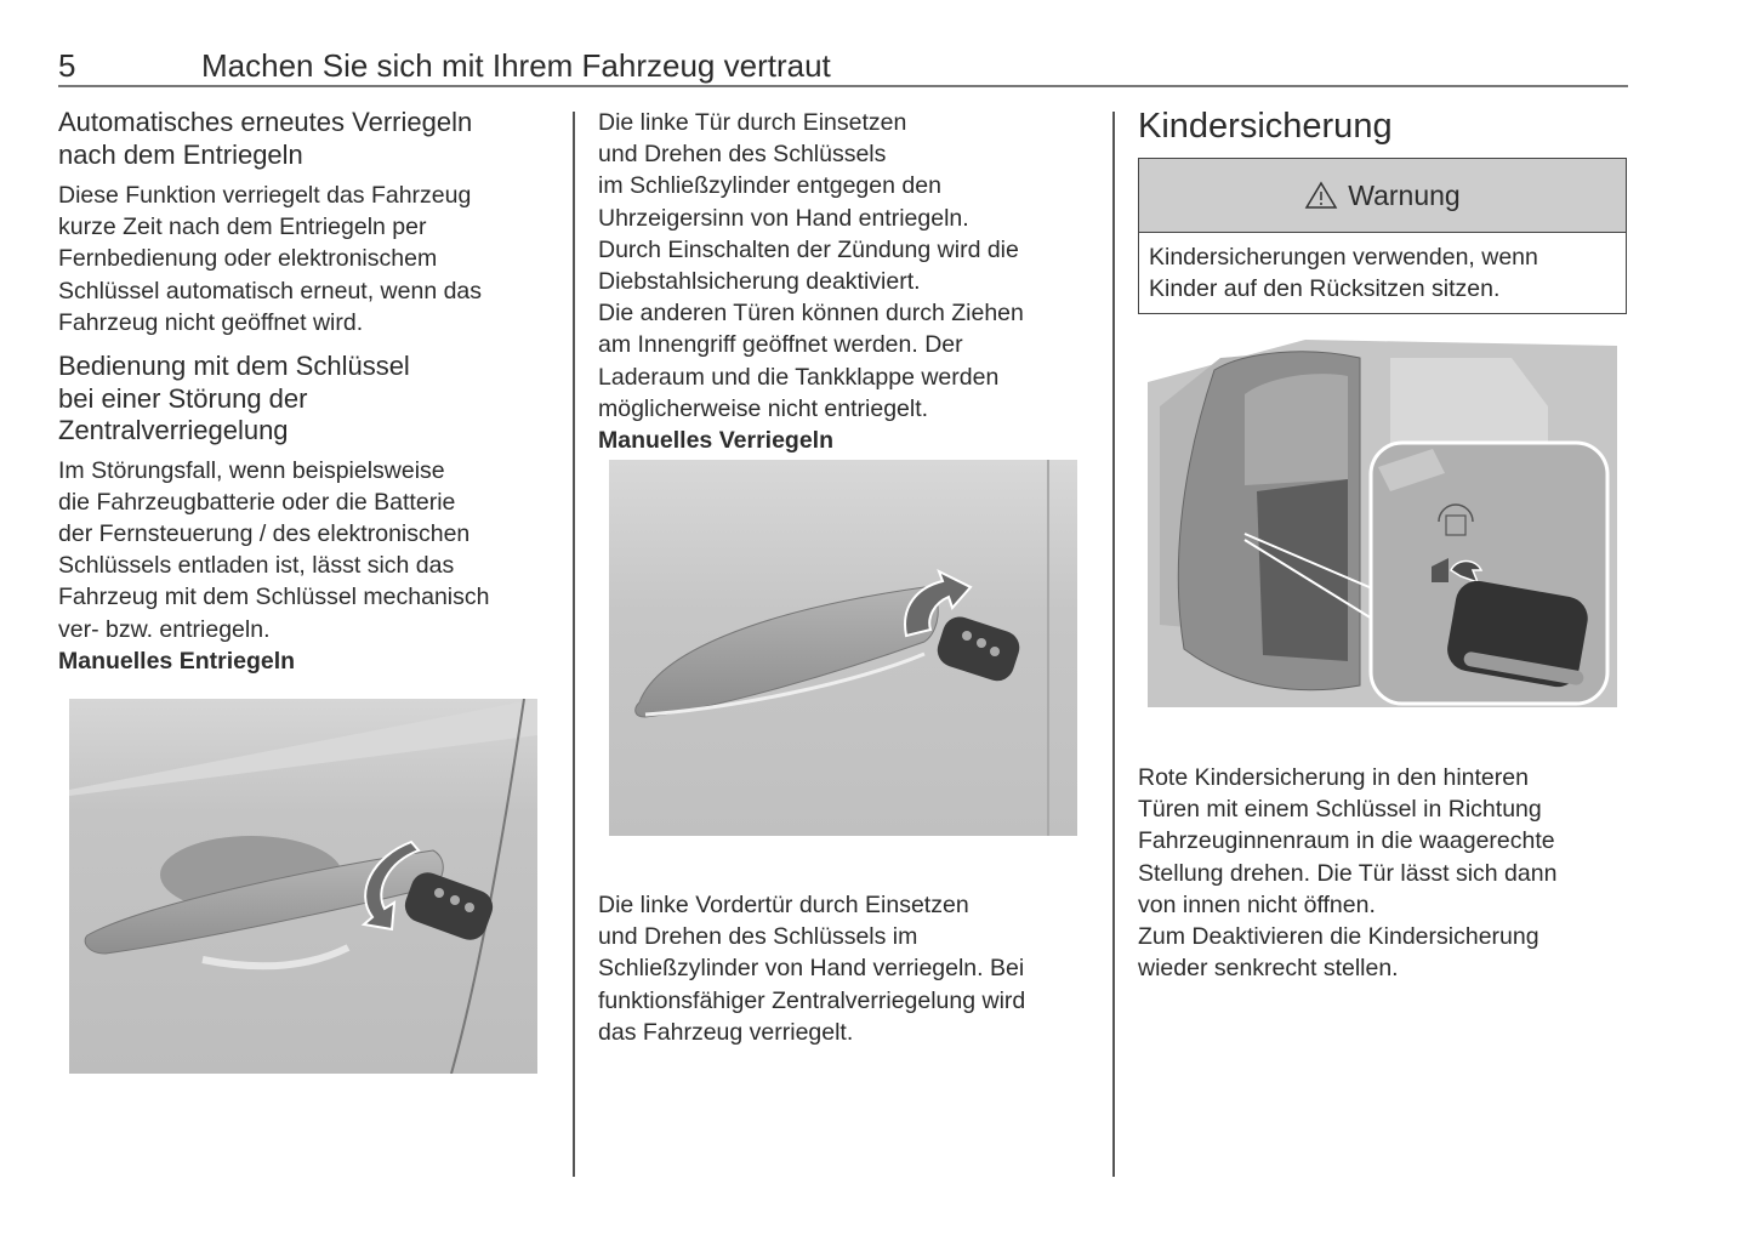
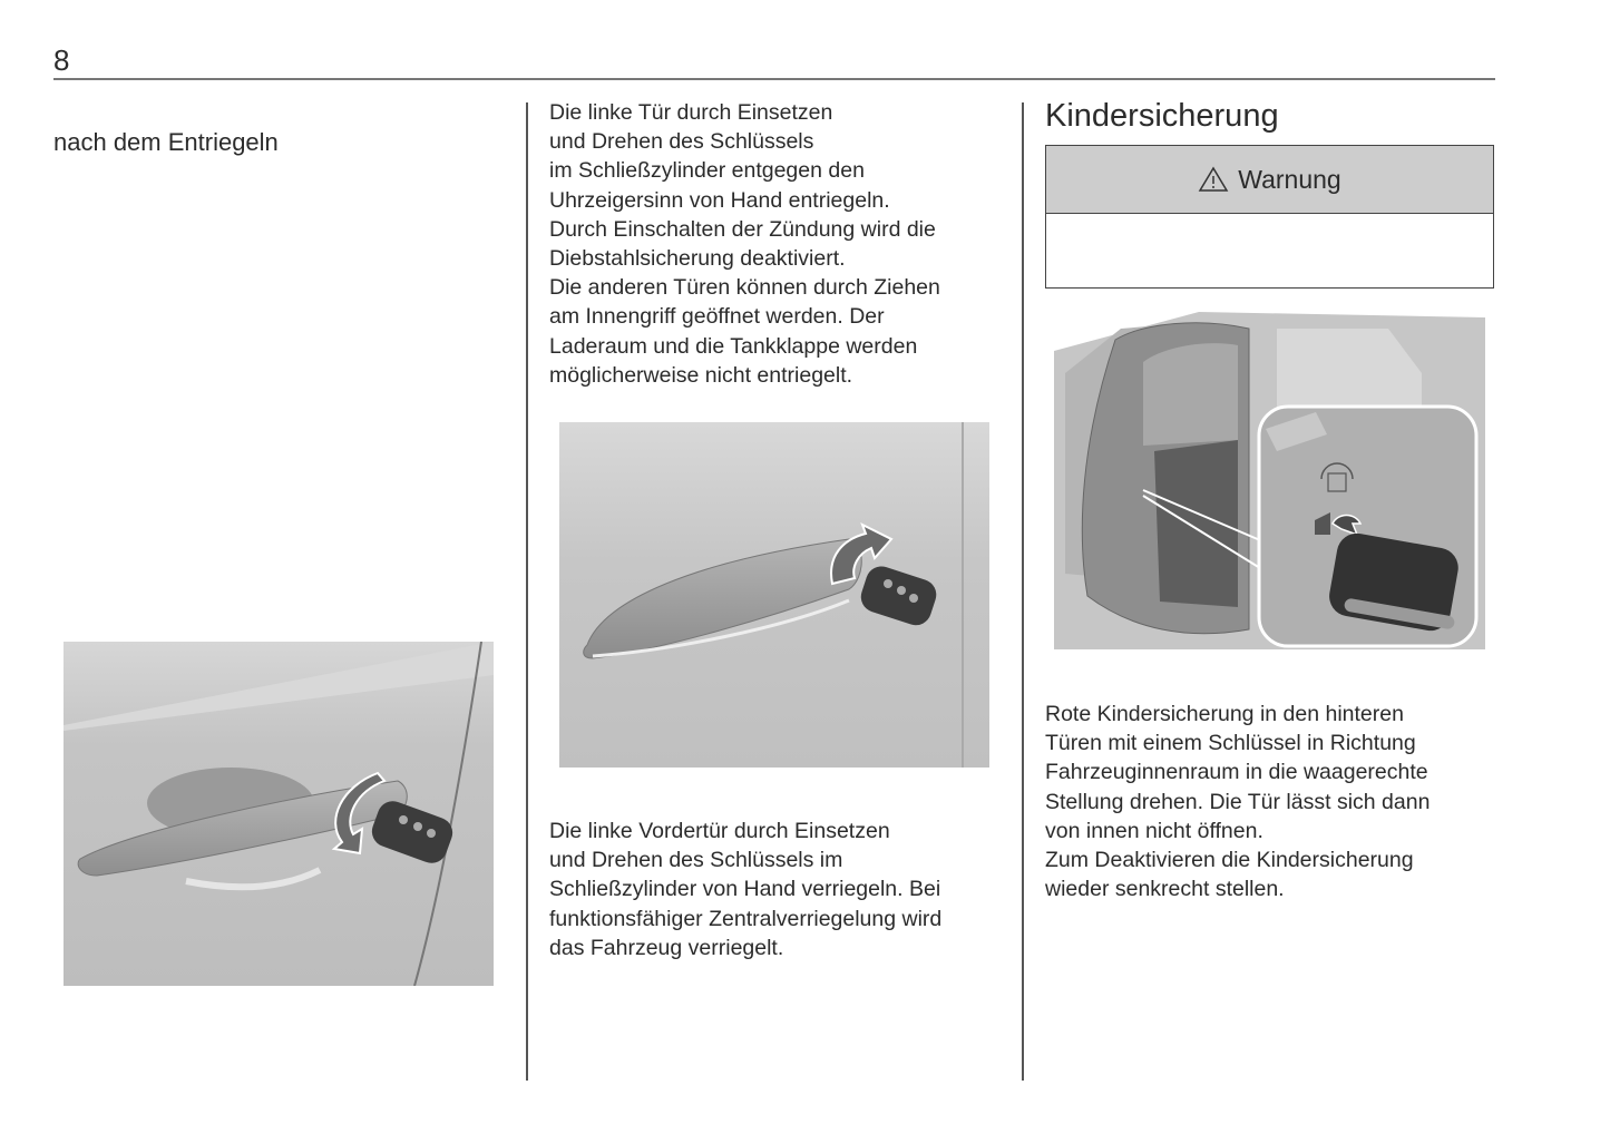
- 5
+ 8
- Machen Sie sich mit Ihrem Fahrzeug vertraut
- Automatisches erneutes Verriegeln
  nach dem Entriegeln
- Diese Funktion verriegelt das Fahrzeug
- kurze Zeit nach dem Entriegeln per
- Fernbedienung oder elektronischem
- Schlüssel automatisch erneut, wenn das
- Fahrzeug nicht geöffnet wird.
- Bedienung mit dem Schlüssel
- bei einer Störung der
- Zentralverriegelung
- Im Störungsfall, wenn beispielsweise
- die Fahrzeugbatterie oder die Batterie
- der Fernsteuerung / des elektronischen
- Schlüssels entladen ist, lässt sich das
- Fahrzeug mit dem Schlüssel mechanisch
- ver- bzw. entriegeln.
- Manuelles Entriegeln
  Die linke Tür durch Einsetzen
  und Drehen des Schlüssels
  im Schließzylinder entgegen den
  Uhrzeigersinn von Hand entriegeln.
  Durch Einschalten der Zündung wird die
  Diebstahlsicherung deaktiviert.
  Die anderen Türen können durch Ziehen
  am Innengriff geöffnet werden. Der
  Laderaum und die Tankklappe werden
  möglicherweise nicht entriegelt.
- Manuelles Verriegeln
  Die linke Vordertür durch Einsetzen
  und Drehen des Schlüssels im
  Schließzylinder von Hand verriegeln. Bei
  funktionsfähiger Zentralverriegelung wird
  das Fahrzeug verriegelt.
  Kindersicherung
  Warnung
- Kindersicherungen verwenden, wenn
- Kinder auf den Rücksitzen sitzen.
  Rote Kindersicherung in den hinteren
  Türen mit einem Schlüssel in Richtung
  Fahrzeuginnenraum in die waagerechte
  Stellung drehen. Die Tür lässt sich dann
  von innen nicht öffnen.
  Zum Deaktivieren die Kindersicherung
  wieder senkrecht stellen.
